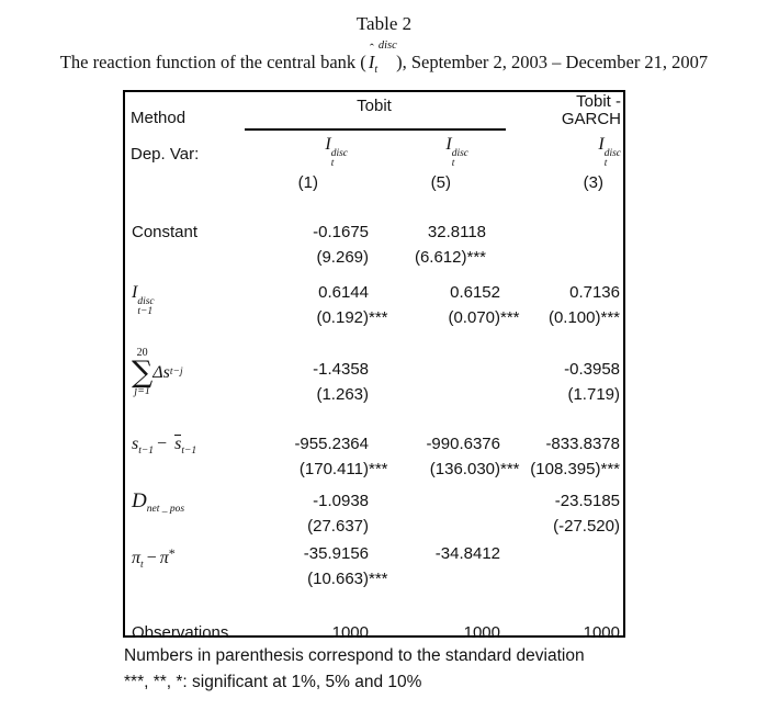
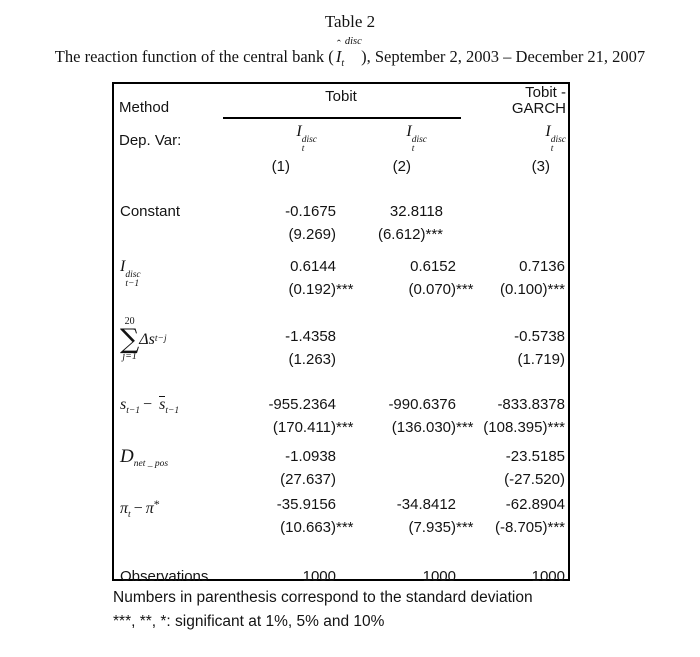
  Table 2
  The reaction function of the central bank (
  ˆ
  disc
  It), September 2, 2003 – December 21, 2007
  Method
  Tobit
  Tobit -
  GARCH
  Dep. Var:
  I
  disc
  t
  I
  disc
  t
  I
  disc
  t
  (1)
- (5)
+ (2)
  (3)
  Constant
  -0.1675
  (9.269)
  32.8118
  (6.612)***
  I
  disc
  t−1
  0.6144
  (0.192)***
  0.6152
  (0.070)***
  0.7136
  (0.100)***
  20
  ∑
  j=1
  Δs
  t−j
  -1.4358
  (1.263)
- -0.3958
+ -0.5738
  (1.719)
  st−1− st−1
  -955.2364
  (170.411)***
  -990.6376
  (136.030)***
  -833.8378
  (108.395)***
  Dnet _ pos
  -1.0938
  (27.637)
  -23.5185
  (-27.520)
  πt− π*
  -35.9156
  (10.663)***
  -34.8412
+ (7.935)***
+ -62.8904
+ (-8.705)***
  Observations
  1000
  1000
  1000
  Numbers in parenthesis correspond to the standard deviation
  ***, **, *: significant at 1%, 5% and 10%
